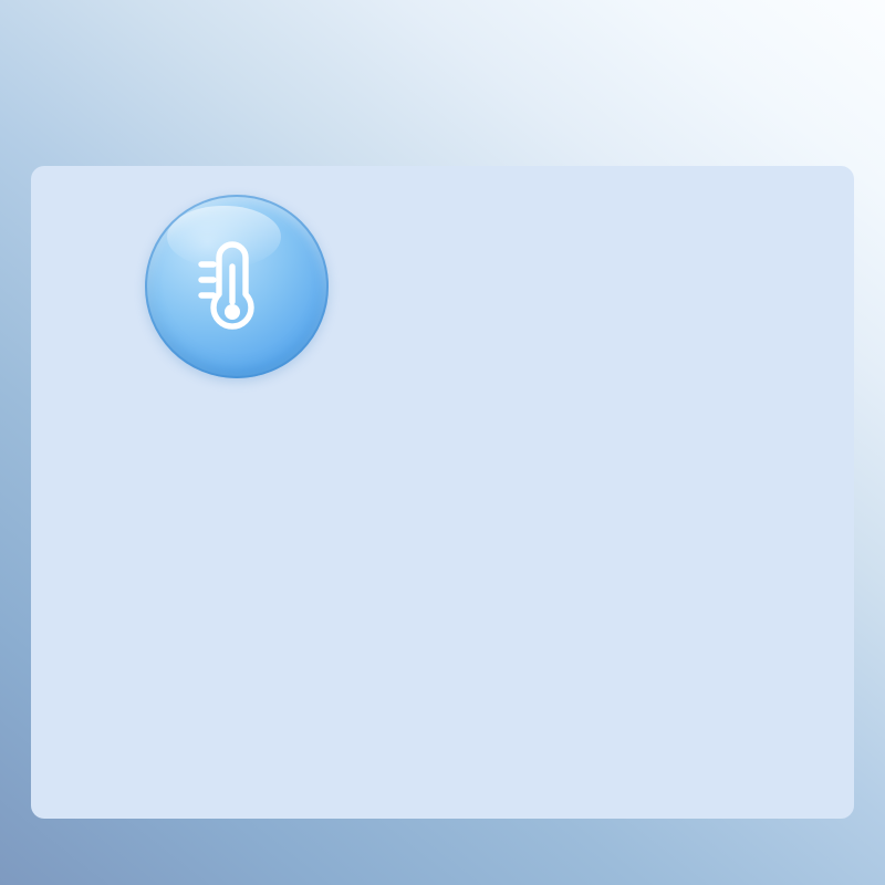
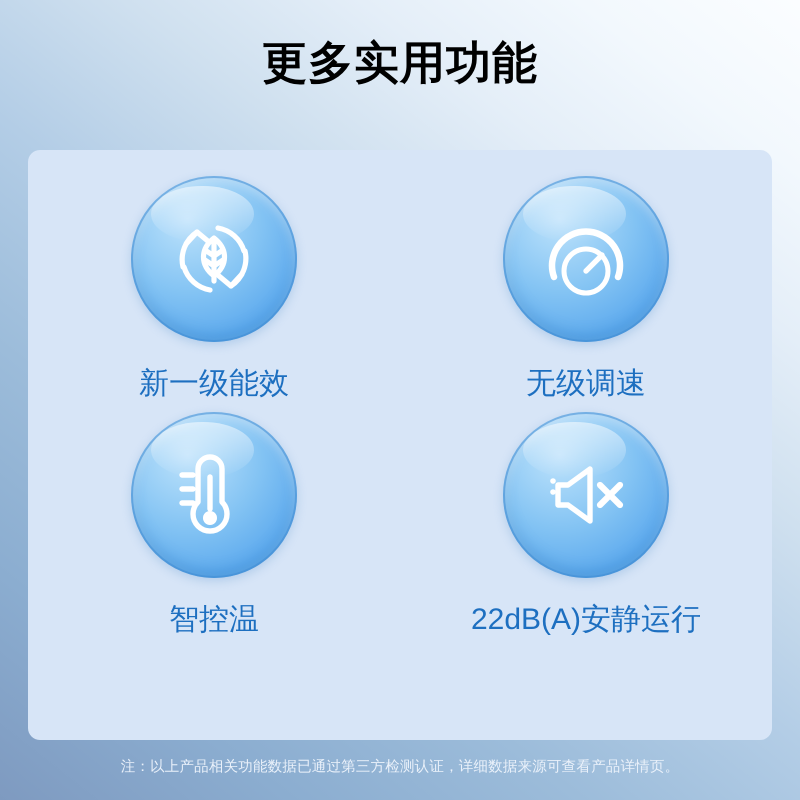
+ 更多实用功能
+ 新一级能效
+ 无级调速
+ 智控温
+ 22dB(A)安静运行
+ 注：以上产品相关功能数据已通过第三方检测认证，详细数据来源可查看产品详情页。
